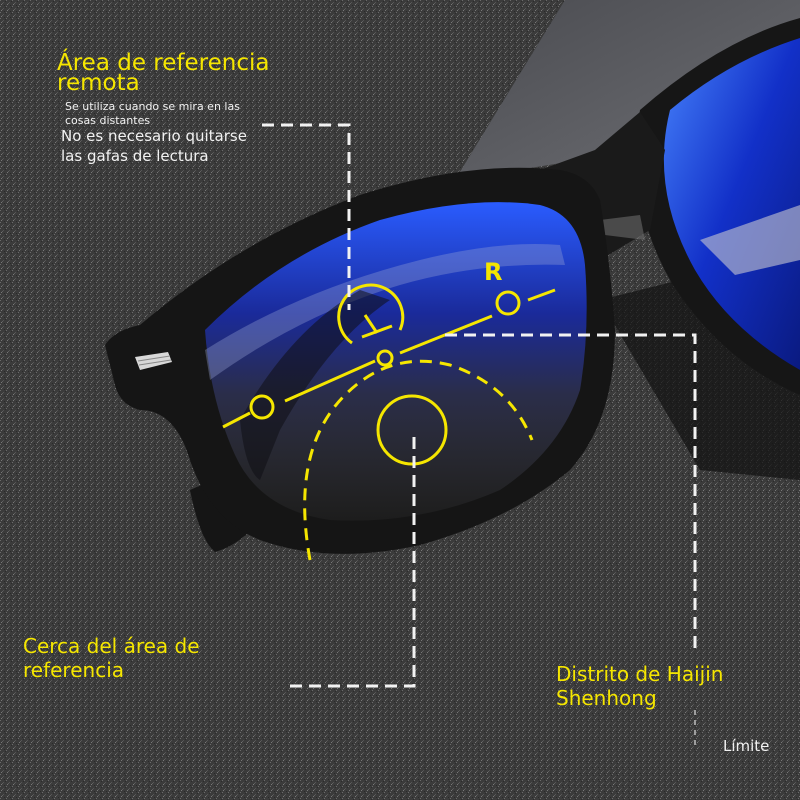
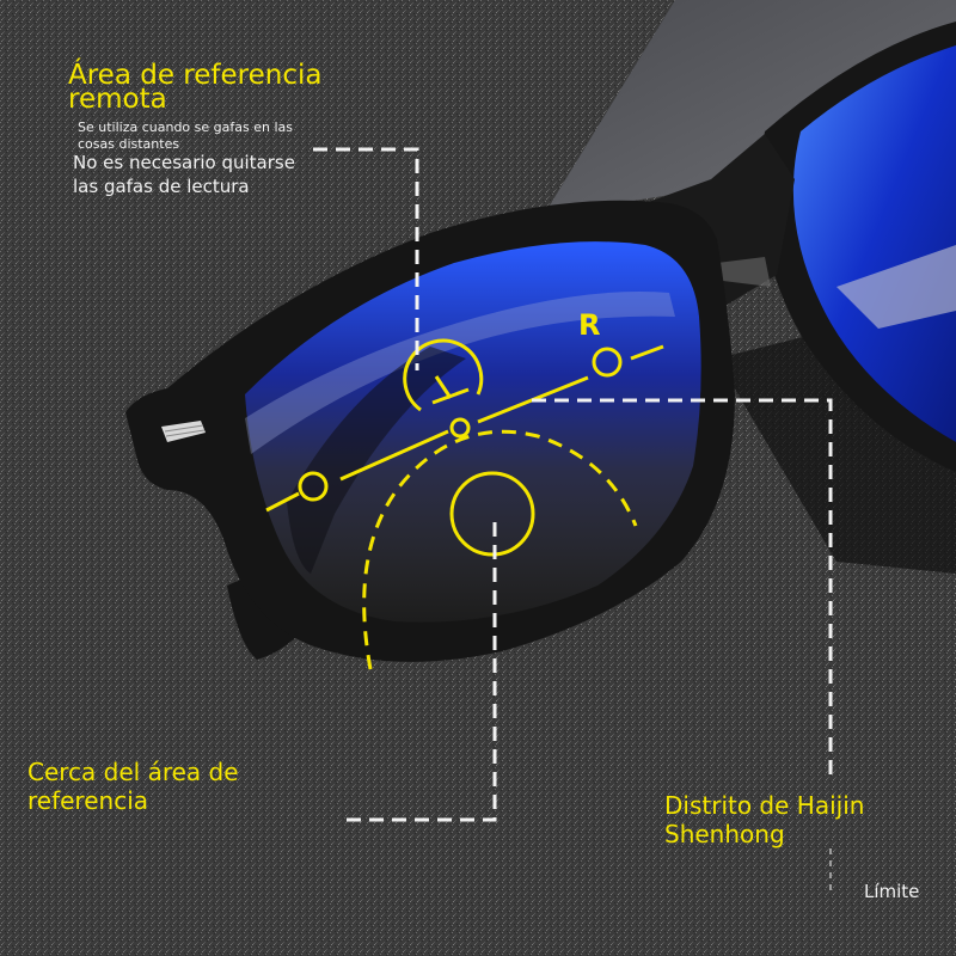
  R
  Área de referencia
  remota
- Se utiliza cuando se mira en las
+ Se utiliza cuando se gafas en las
  cosas distantes
  No es necesario quitarse
  las gafas de lectura
  Cerca del área de
  referencia
  Distrito de Haijin
  Shenhong
  Límite
